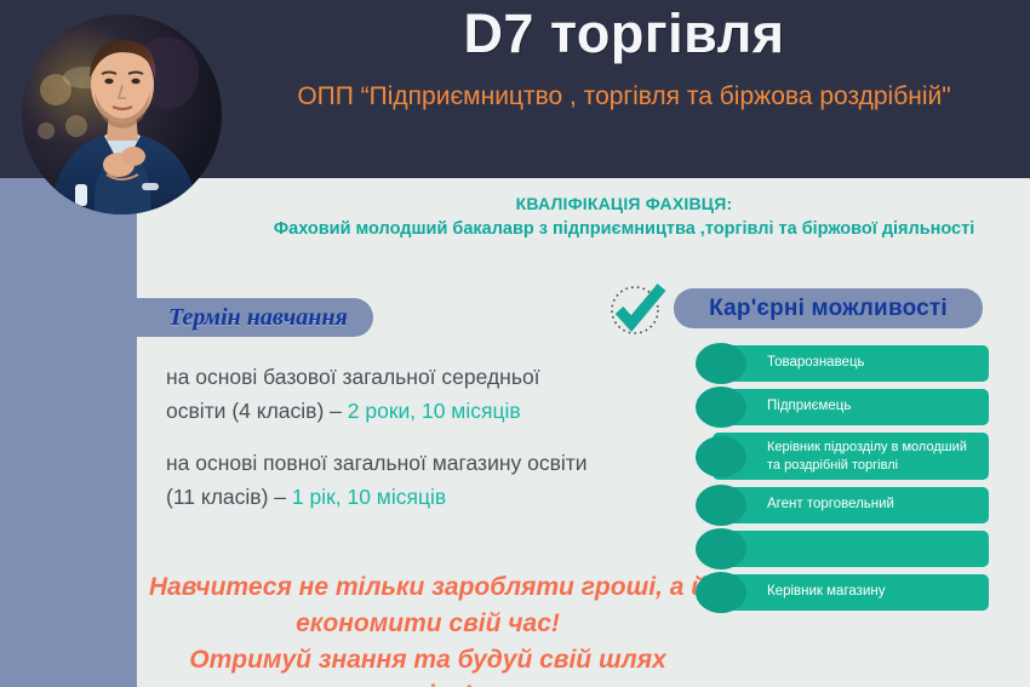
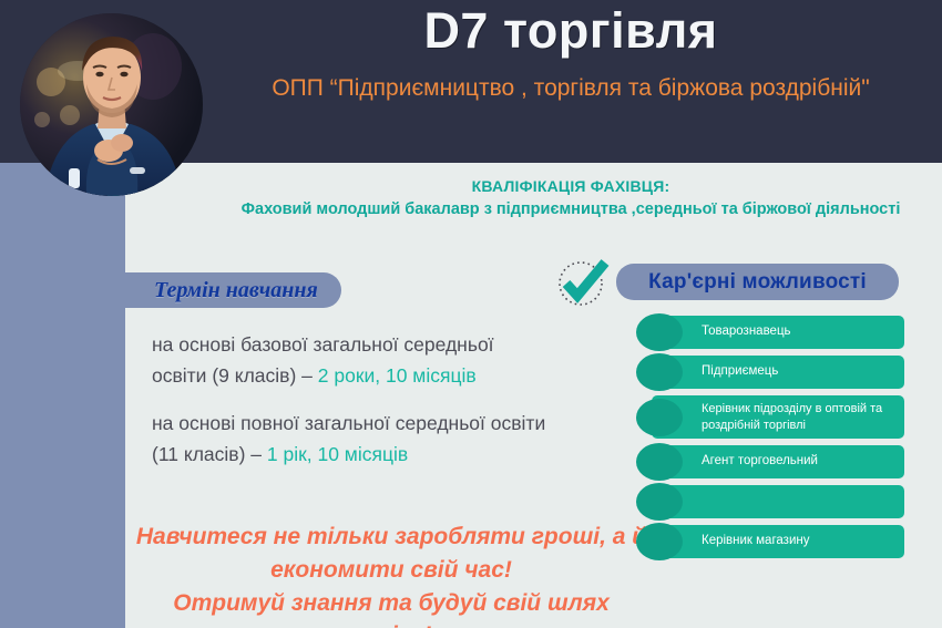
  D7 торгівля
  ОПП “Підприємництво , торгівля та біржова роздрібній"
  КВАЛІФІКАЦІЯ ФАХІВЦЯ:
- Фаховий молодший бакалавр з підприємництва ,торгівлі та біржової діяльності
+ Фаховий молодший бакалавр з підприємництва ,середньої та біржової діяльності
  Термін навчання
  Кар'єрні можливості
- на основі базової загальної середньої освіти (4 класів) – 2 роки, 10 місяців
+ на основі базової загальної середньої освіти (9 класів) – 2 роки, 10 місяців
- на основі повної загальної магазину освіти (11 класів) – 1 рік, 10 місяців
+ на основі повної загальної середньої освіти (11 класів) – 1 рік, 10 місяців
  Навчитеся не тільки заробляти гроші, а економити свій час!
  Отримуй знання та будуй свій шлях
  Товарознавець
  Підприємець
- Керівник підрозділу в молодший та роздрібній торгівлі
+ Керівник підрозділу в оптовій та роздрібній торгівлі
  Агент торговельний
  Керівник магазину
